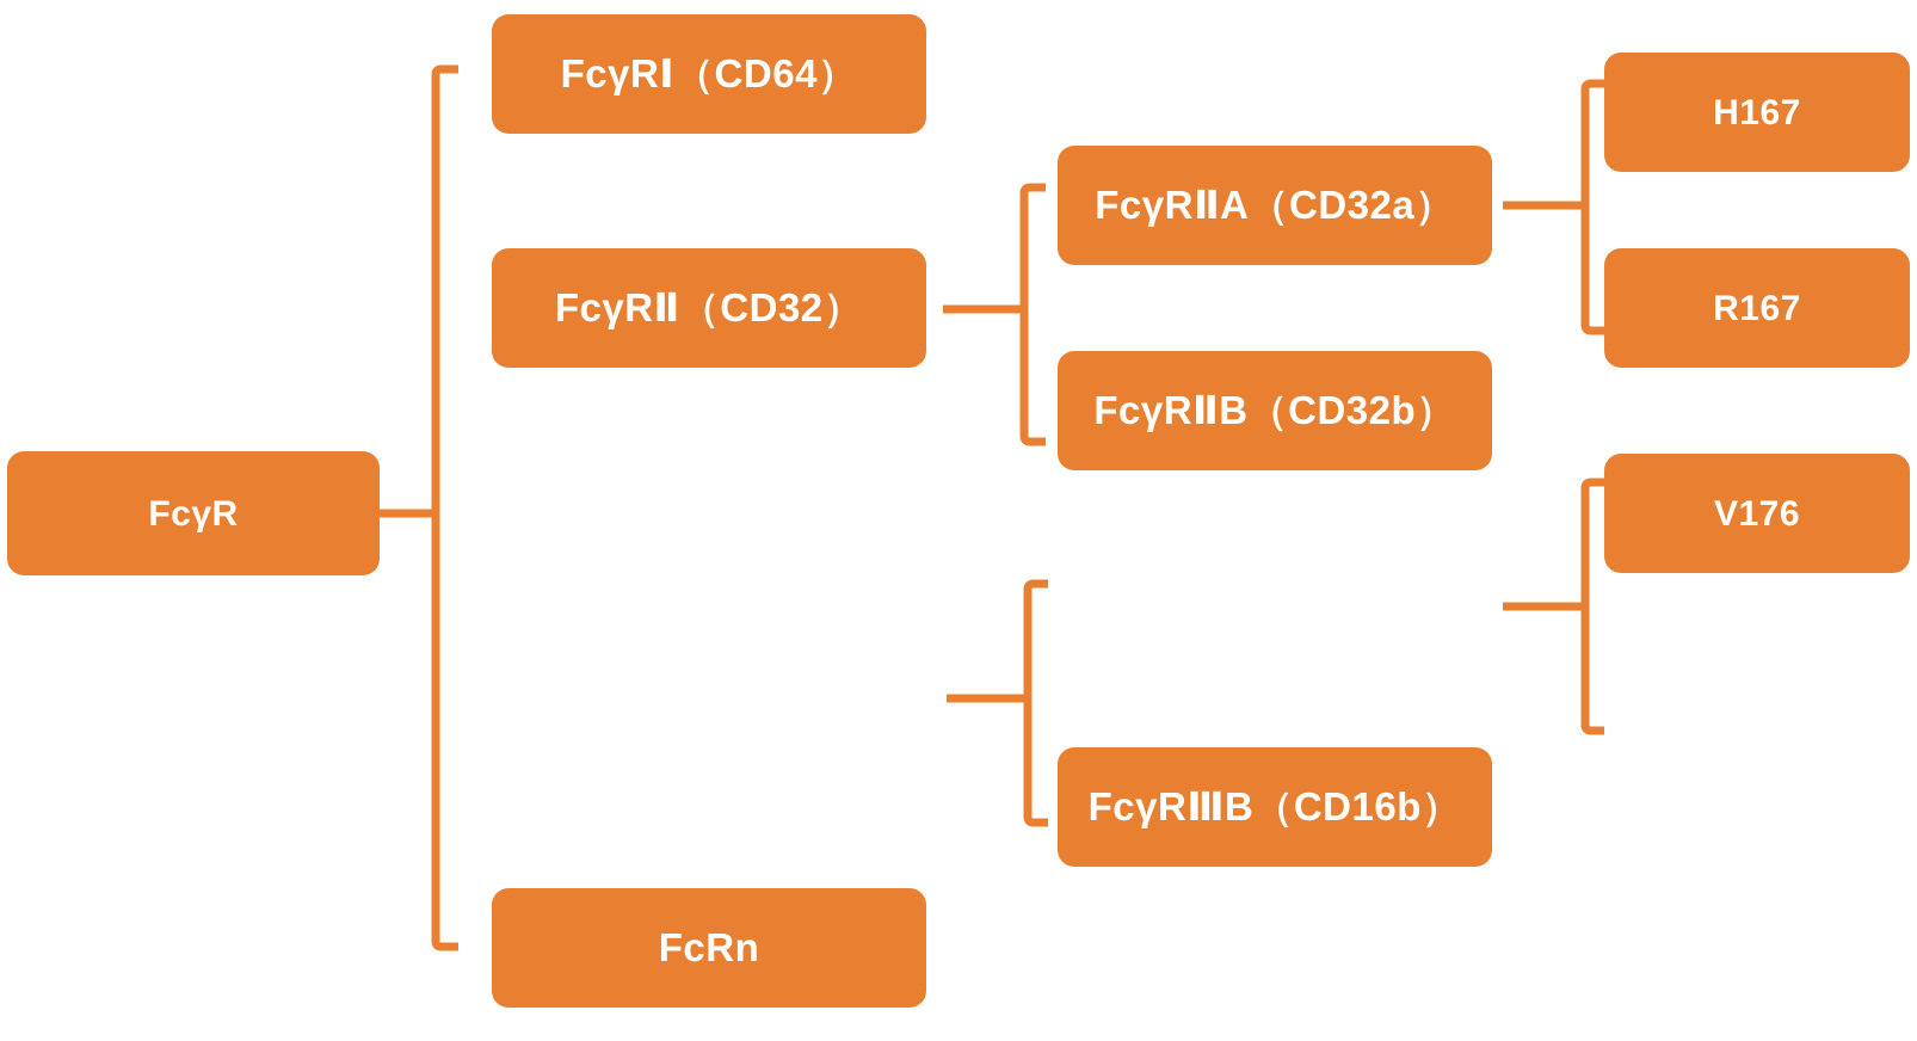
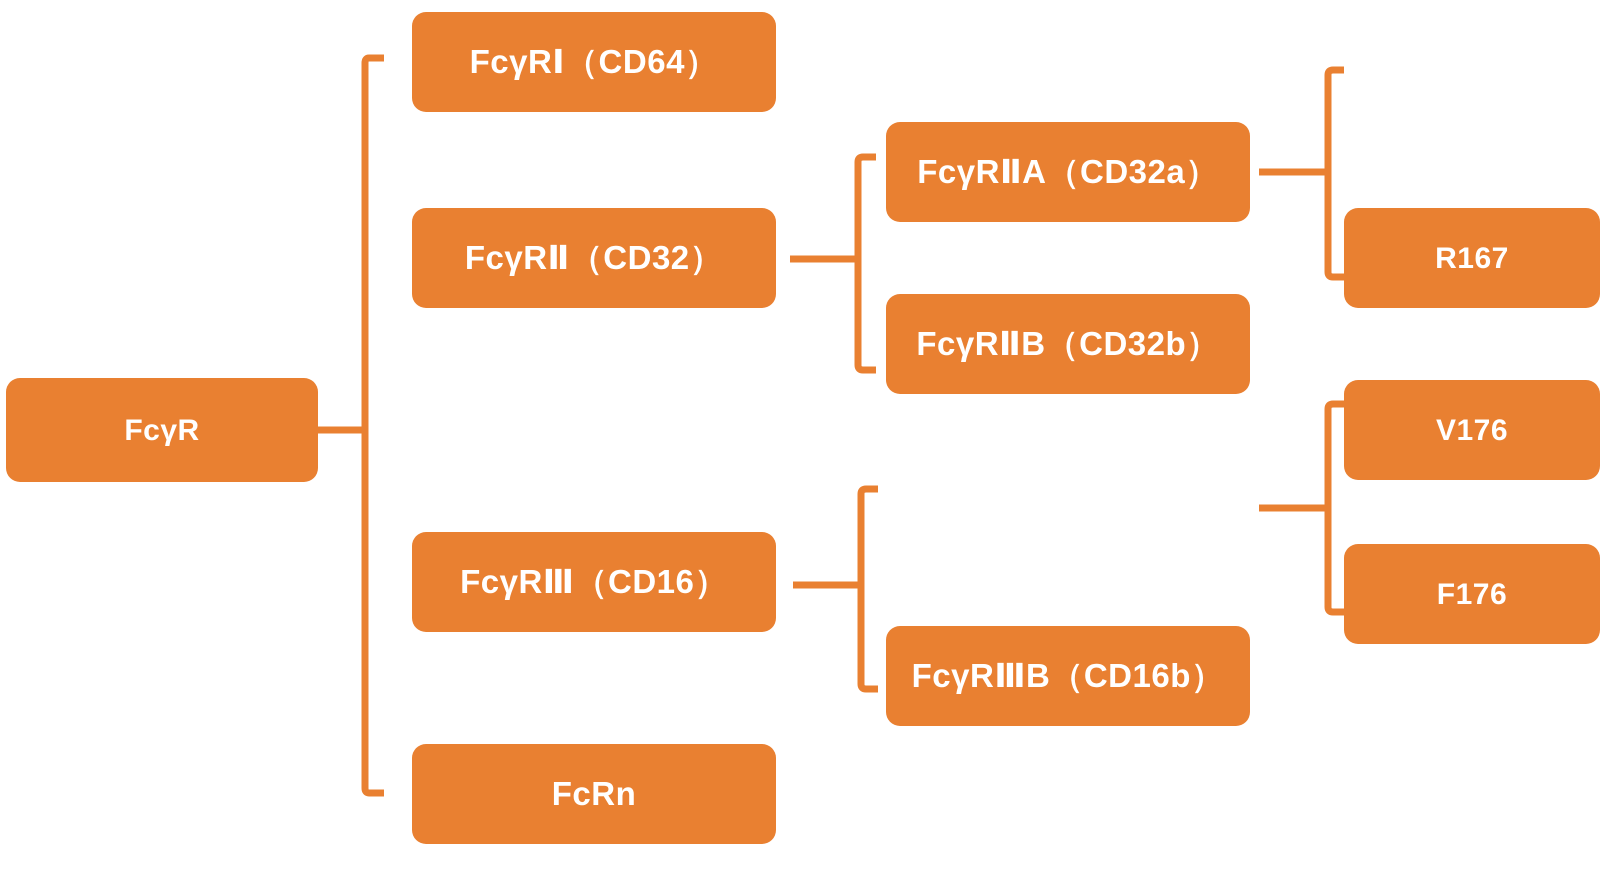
  FcγR
  FcγRⅠ（CD64）
  FcγRⅡ（CD32）
+ FcγRⅢ（CD16）
  FcRn
  FcγRⅡA（CD32a）
  FcγRⅡB（CD32b）
  FcγRⅢB（CD16b）
- H167
  R167
  V176
+ F176
